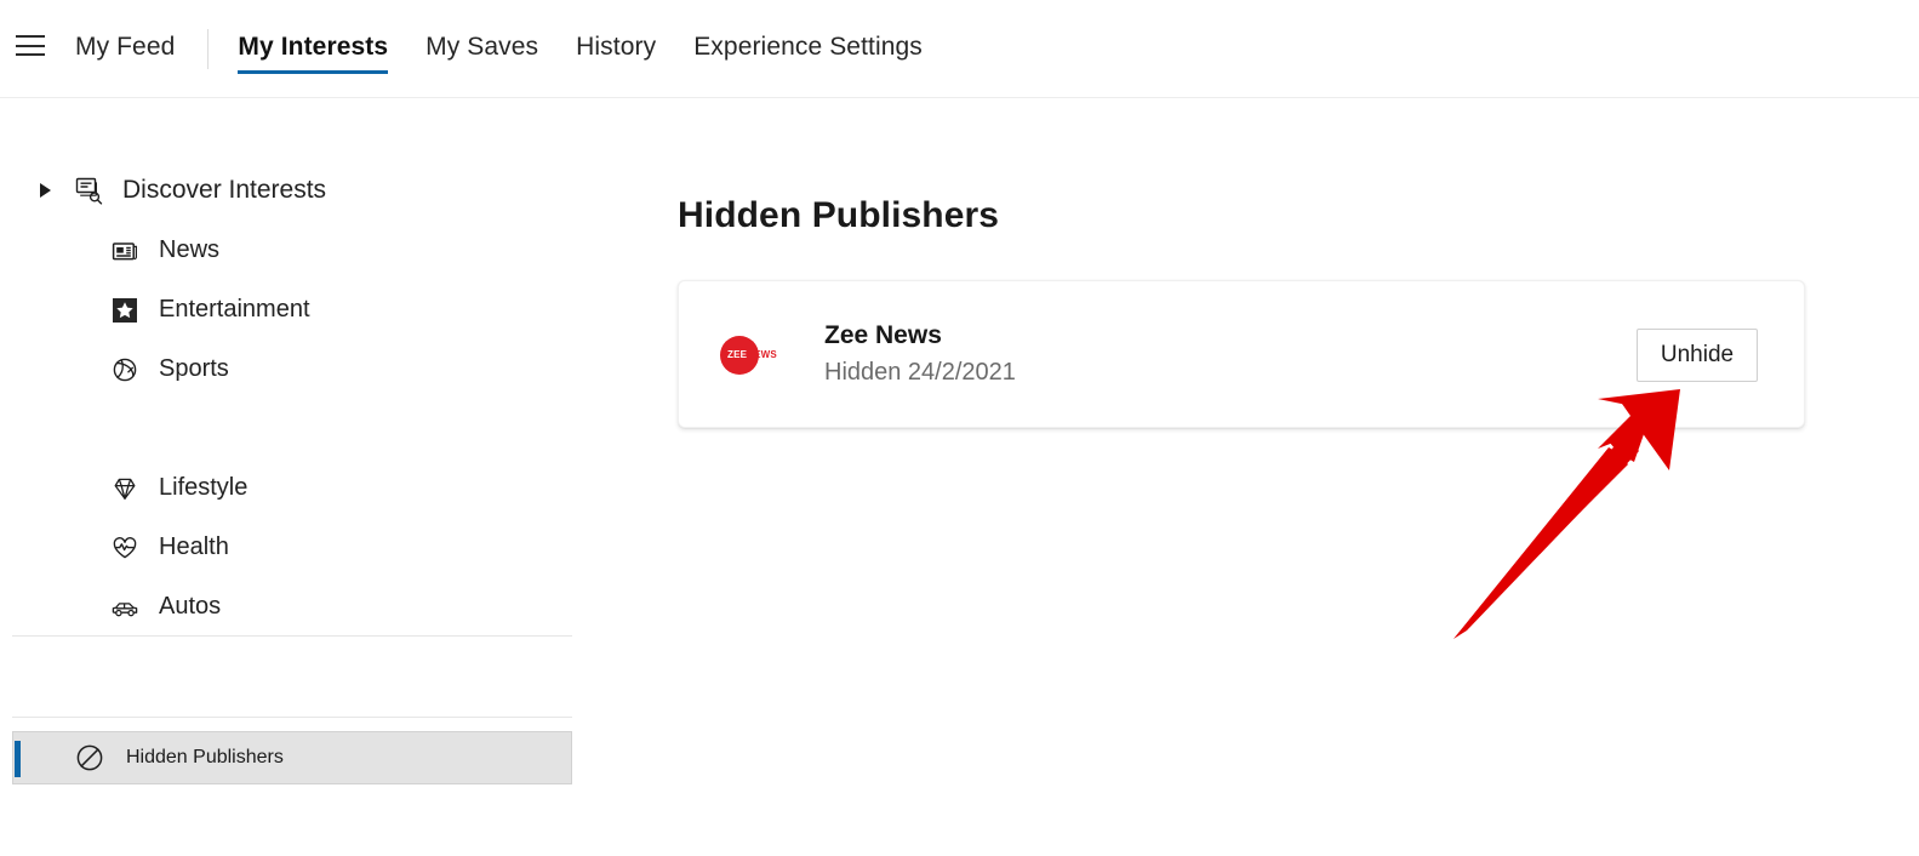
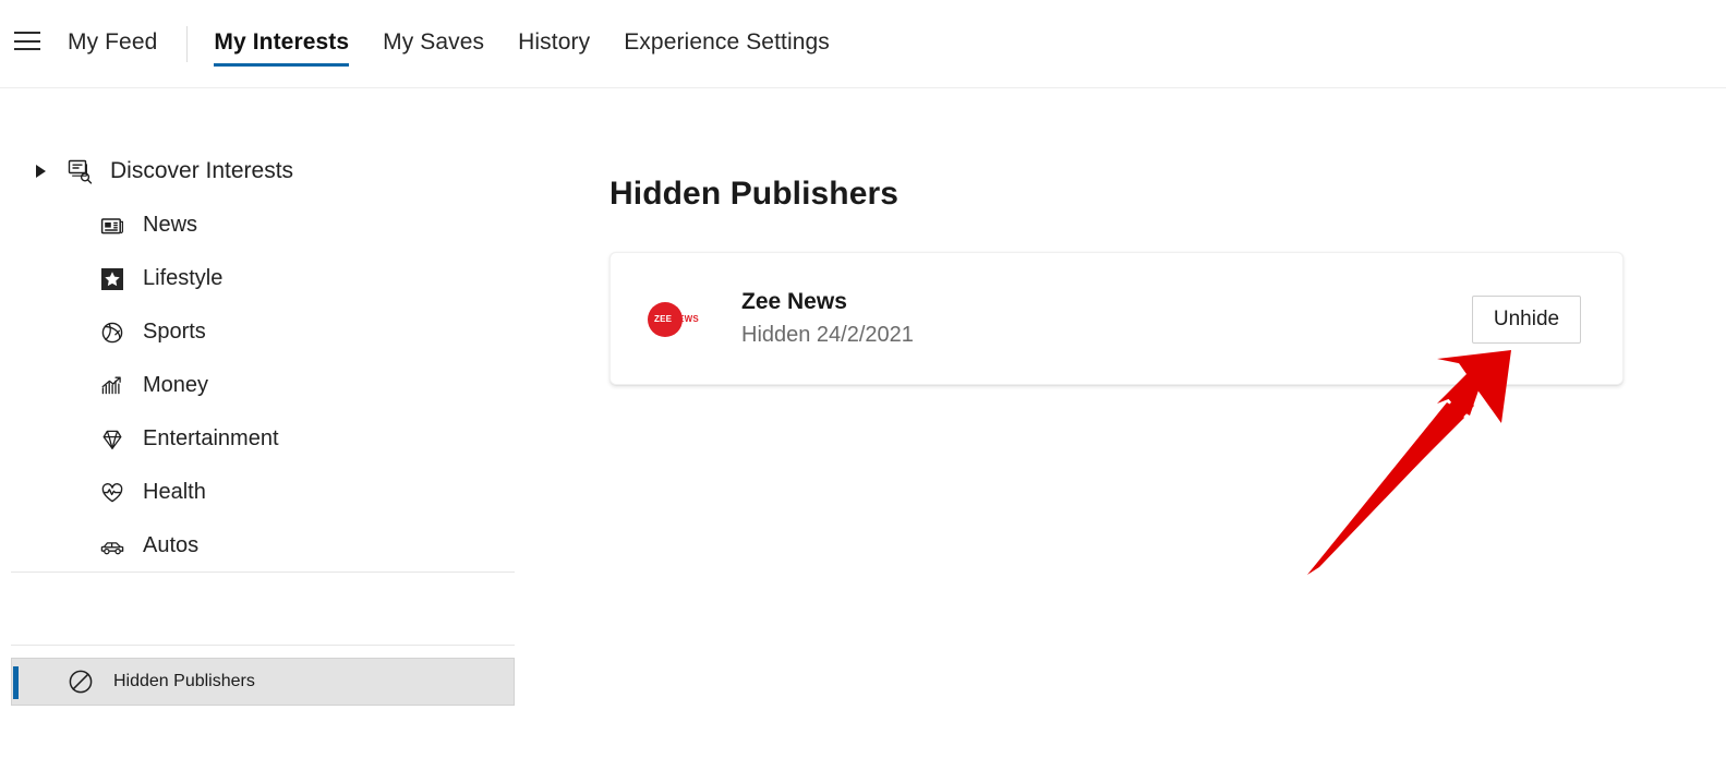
  My Feed
  My Interests
  My Saves
  History
  Experience Settings
  Discover Interests
  News
- Entertainment
+ Lifestyle
  Sports
+ Money
- Lifestyle
+ Entertainment
  Health
  Autos
  Hidden Publishers
  Hidden Publishers
  ZEENEWS
  Zee News
  Hidden 24/2/2021
  Unhide
